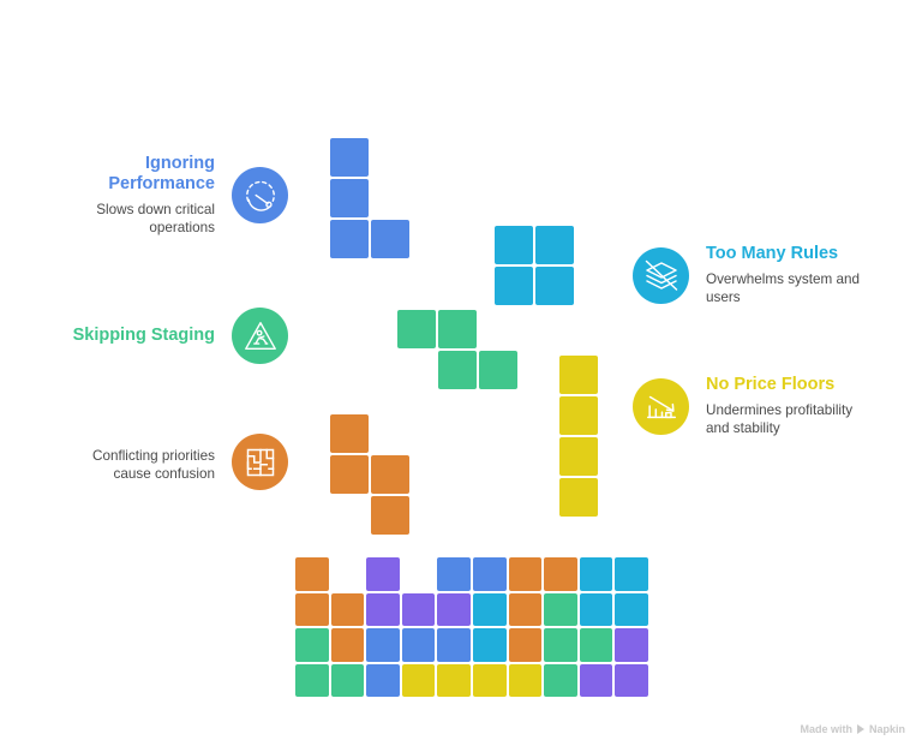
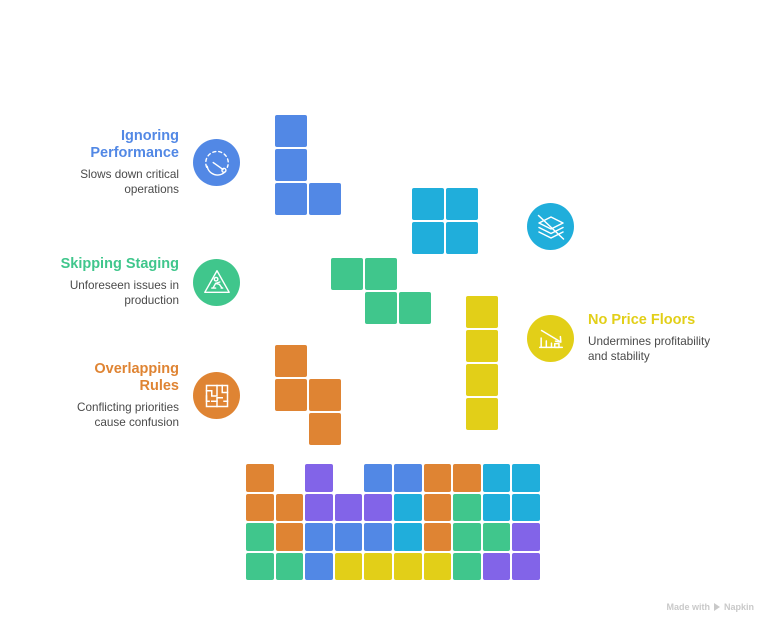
  Ignoring
  Performance
  Slows down critical
  operations
  Skipping Staging
+ Unforeseen issues in
+ production
+ Overlapping Rules
  Conflicting priorities
  cause confusion
- Too Many Rules
- Overwhelms system and
- users
  No Price Floors
  Undermines profitability
  and stability
  Made with
  Napkin
